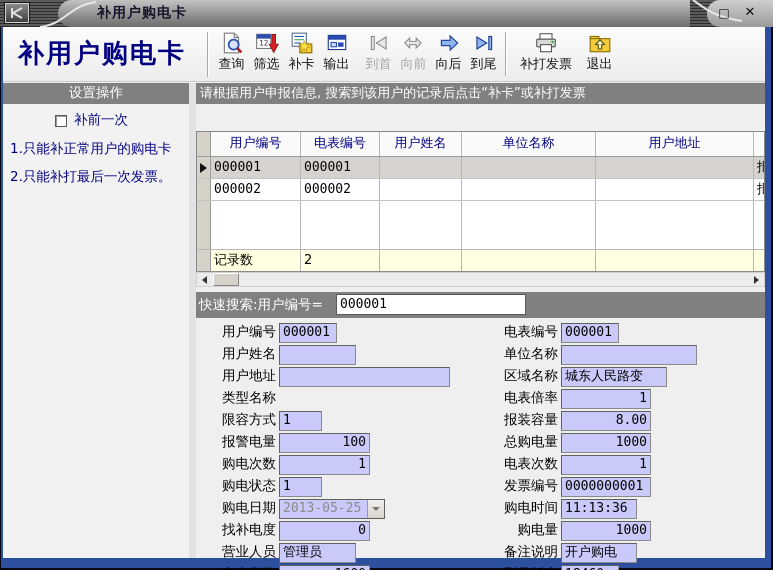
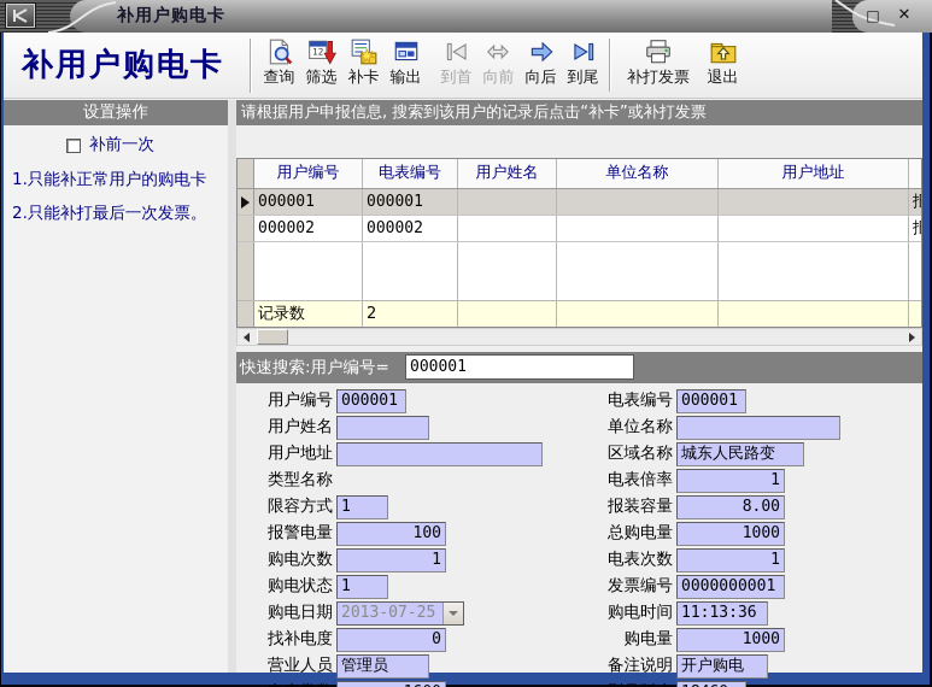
  补用户购电卡
  □
  ✕
  补用户购电卡
  查询
  12
  筛选
  补卡
  输出
  到首
  向前
  向后
  到尾
  补打发票
  退出
  设置操作
  补前一次
  1.只能补正常用户的购电卡
  2.只能补打最后一次发票。
  请根据用户申报信息, 搜索到该用户的记录后点击“补卡”或补打发票
  用户编号
  电表编号
  用户姓名
  单位名称
  用户地址
  000001
  000001
  报
  000002
  000002
  报
  记录数
  2
  快速搜索:用户编号=
  000001
  用户编号
  000001
  用户姓名
  用户地址
  类型名称
  限容方式
  1
  报警电量
  100
  购电次数
  1
  购电状态
  1
  购电日期
- 2013-05-25
+ 2013-07-25
  找补电度
  0
  营业人员
  管理员
  电表编号
  000001
  单位名称
  区域名称
  城东人民路变
  电表倍率
  1
  报装容量
  8.00
  总购电量
  1000
  电表次数
  1
  发票编号
  0000000001
  购电时间
  11:13:36
  购电量
  1000
  备注说明
  开户购电
